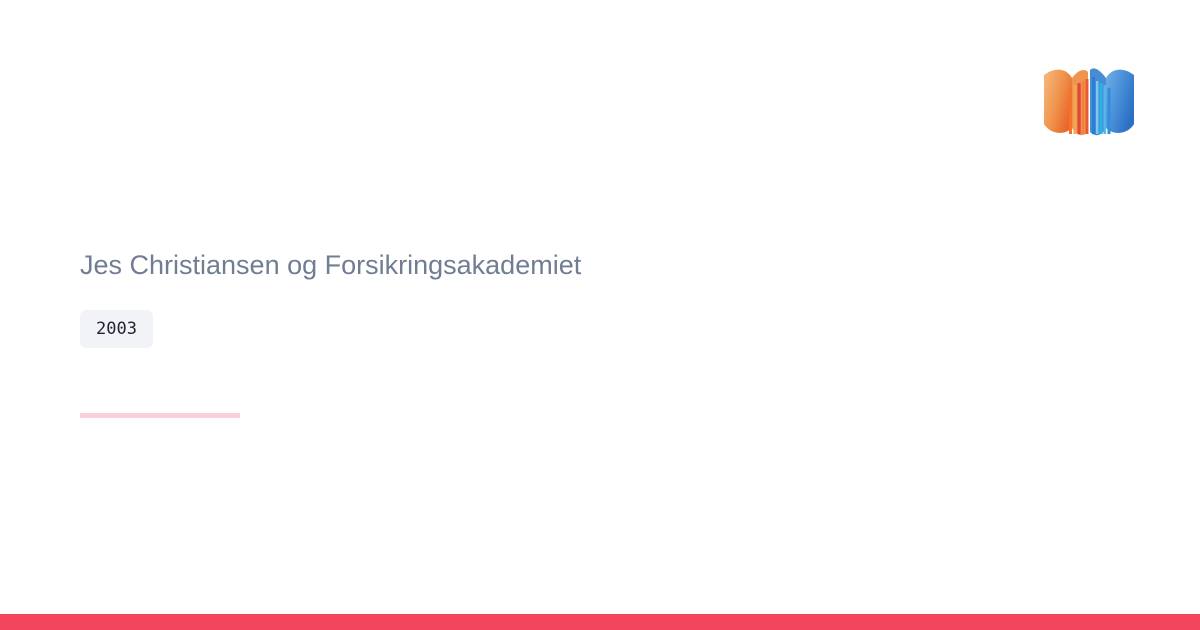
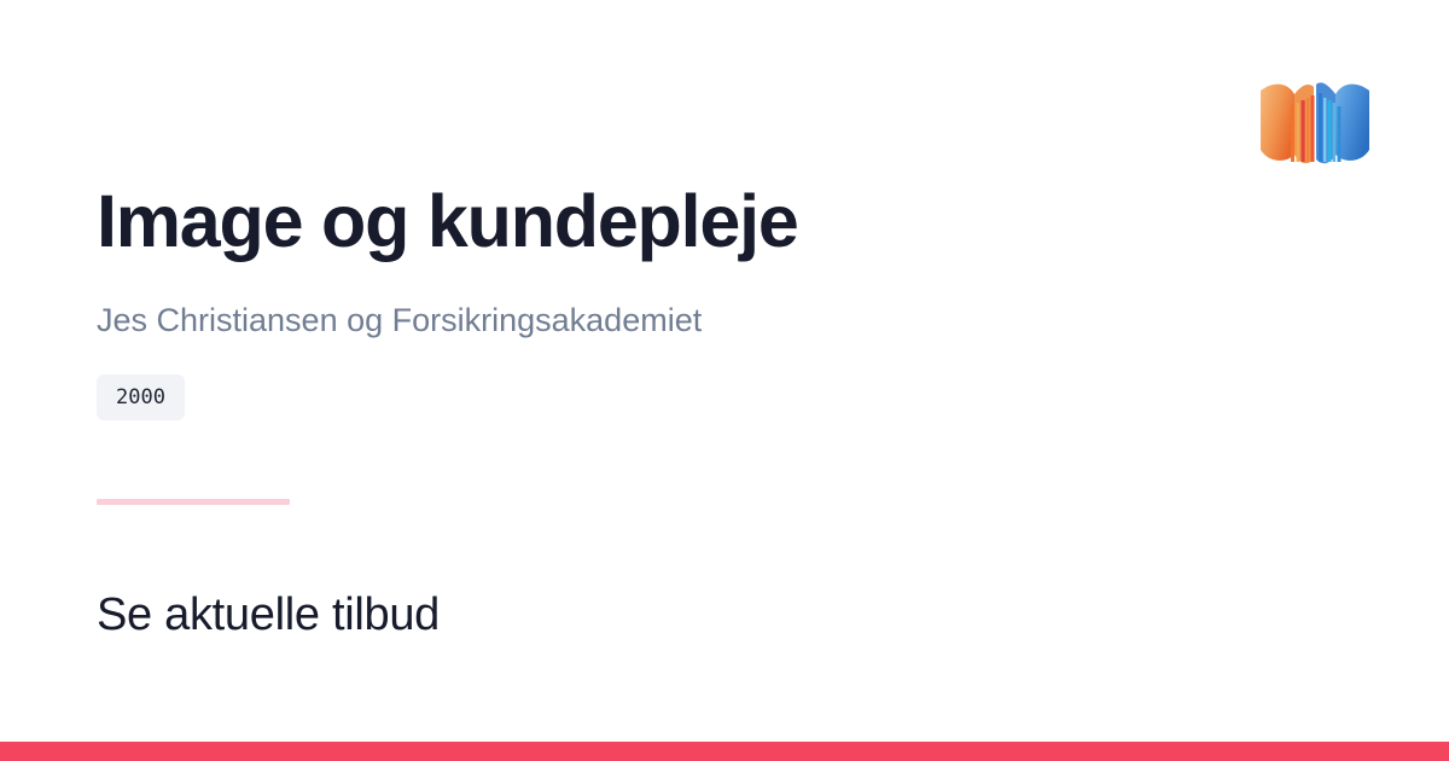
+ Image og kundepleje
  Jes Christiansen og Forsikringsakademiet
- 2003
+ 2000
+ Se aktuelle tilbud
